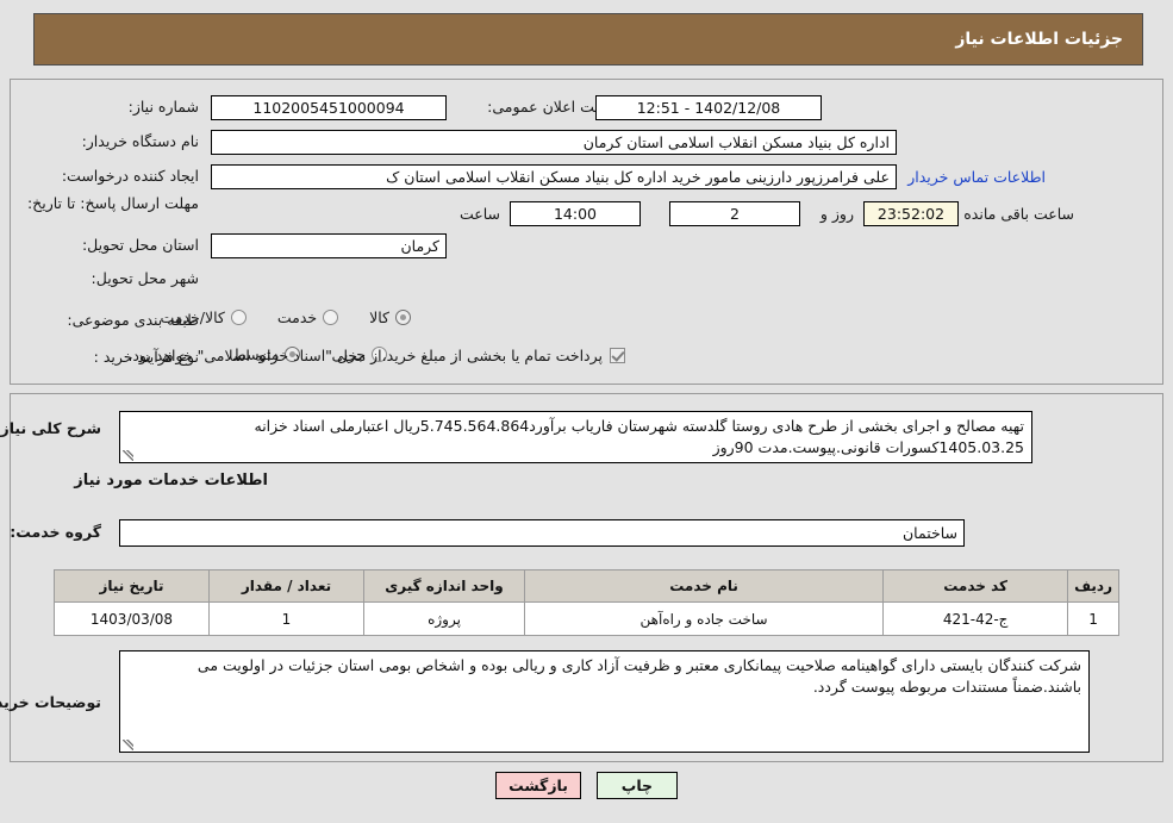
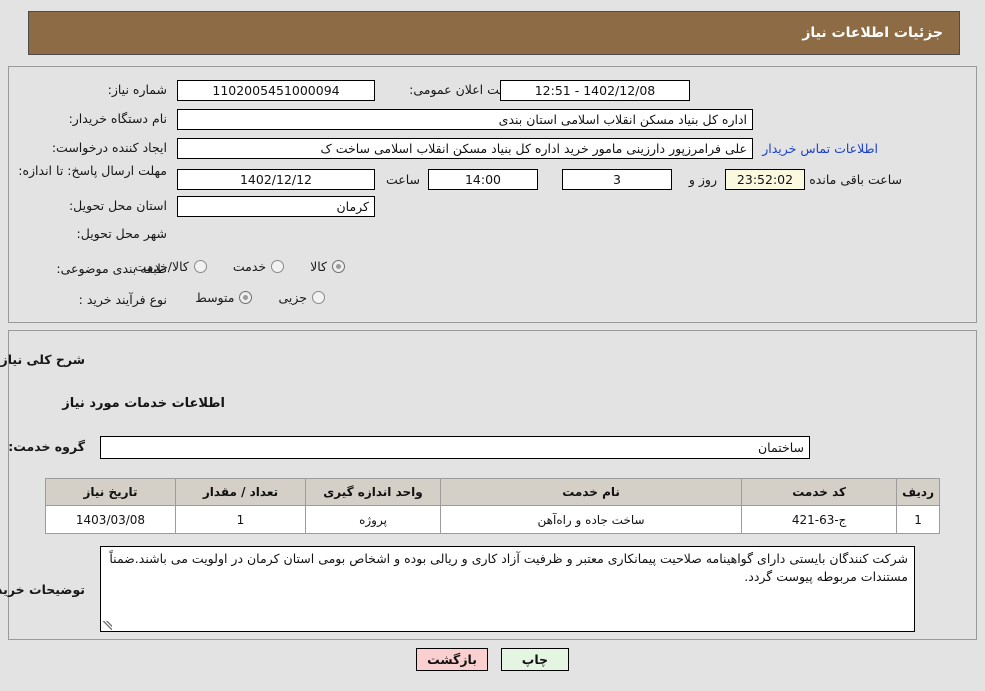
  جزئیات اطلاعات نیاز
  شماره نیاز:
  1102005451000094
  1402/12/08 - 12:51
  نام دستگاه خریدار:
- اداره کل بنیاد مسکن انقلاب اسلامی استان کرمان
+ اداره کل بنیاد مسکن انقلاب اسلامی استان بندی
  ایجاد کننده درخواست:
- علی فرامرزپور دارزینی مامور خرید اداره کل بنیاد مسکن انقلاب اسلامی استان ک
+ علی فرامرزپور دارزینی مامور خرید اداره کل بنیاد مسکن انقلاب اسلامی ساخت ک
  اطلاعات تماس خریدار
- مهلت ارسال پاسخ: تا تاریخ:
+ مهلت ارسال پاسخ: تا اندازه:
+ 1402/12/12
  ساعت
  14:00
- 2
+ 3
  روز و
  23:52:02
  ساعت باقی مانده
  استان محل تحویل:
  کرمان
  شهر محل تحویل:
  طبقه بندی موضوعی:
  کالا
  خدمت
  کالا/خدمت
  نوع فرآیند خرید :
  جزیی
  متوسط
- پرداخت تمام یا بخشی از مبلغ خرید،از محل "اسناد خزانه اسلامی" خواهد بود.
  شرح کلی نیاز
- تهیه مصالح و اجرای بخشی از طرح هادی روستا گلدسته شهرستان فاریاب برآورد5.745.564.864ریال اعتبارملی اسناد خزانه 1405.03.25کسورات قانونی.پیوست.مدت 90روز
  اطلاعات خدمات مورد نیاز
  گروه خدمت:
  ساختمان
  ردیف	کد خدمت	نام خدمت	واحد اندازه گیری	تعداد / مقدار	تاریخ نیاز
- 1	ج-42-421	ساخت جاده و راهآهن	پروژه	1	1403/03/08
+ 1	ج-63-421	ساخت جاده و راهآهن	پروژه	1	1403/03/08
  توضیحات خری
- شرکت کنندگان بایستی دارای گواهینامه صلاحیت پیمانکاری معتبر و ظرفیت آزاد کاری و ریالی بوده و اشخاص بومی استان جزئیات در اولویت می باشند.ضمناً مستندات مربوطه پیوست گردد.
+ شرکت کنندگان بایستی دارای گواهینامه صلاحیت پیمانکاری معتبر و ظرفیت آزاد کاری و ریالی بوده و اشخاص بومی استان کرمان در اولویت می باشند.ضمناً مستندات مربوطه پیوست گردد.
  بازگشت
  چاپ
